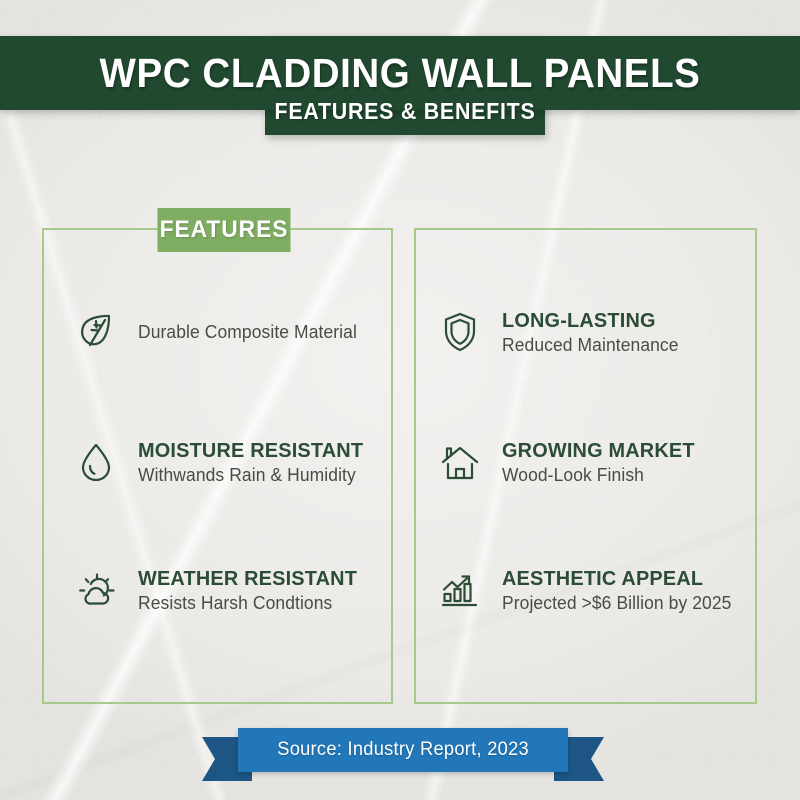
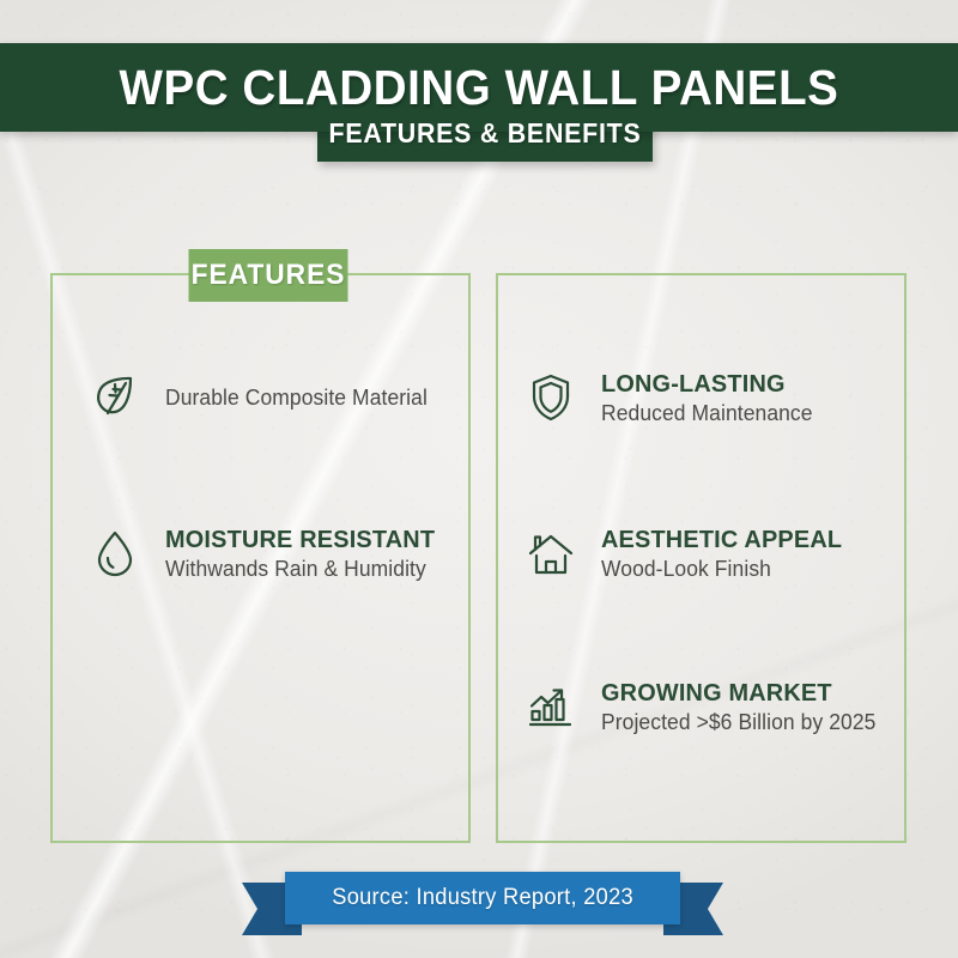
  WPC CLADDING WALL PANELS
  FEATURES & BENEFITS
  FEATURES
  Durable Composite Material
  MOISTURE RESISTANT
  Withwands Rain & Humidity
- WEATHER RESISTANT
- Resists Harsh Condtions
  LONG-LASTING
  Reduced Maintenance
- GROWING MARKET
+ AESTHETIC APPEAL
  Wood-Look Finish
- AESTHETIC APPEAL
+ GROWING MARKET
  Projected >$6 Billion by 2025
  Source: Industry Report, 2023
